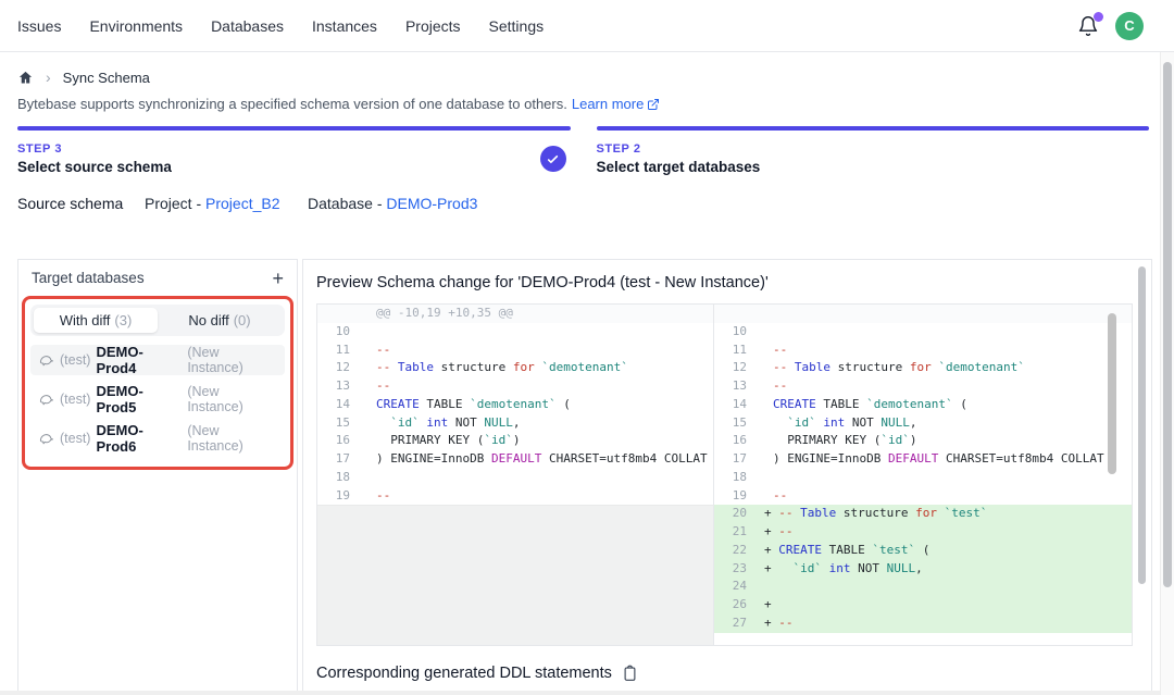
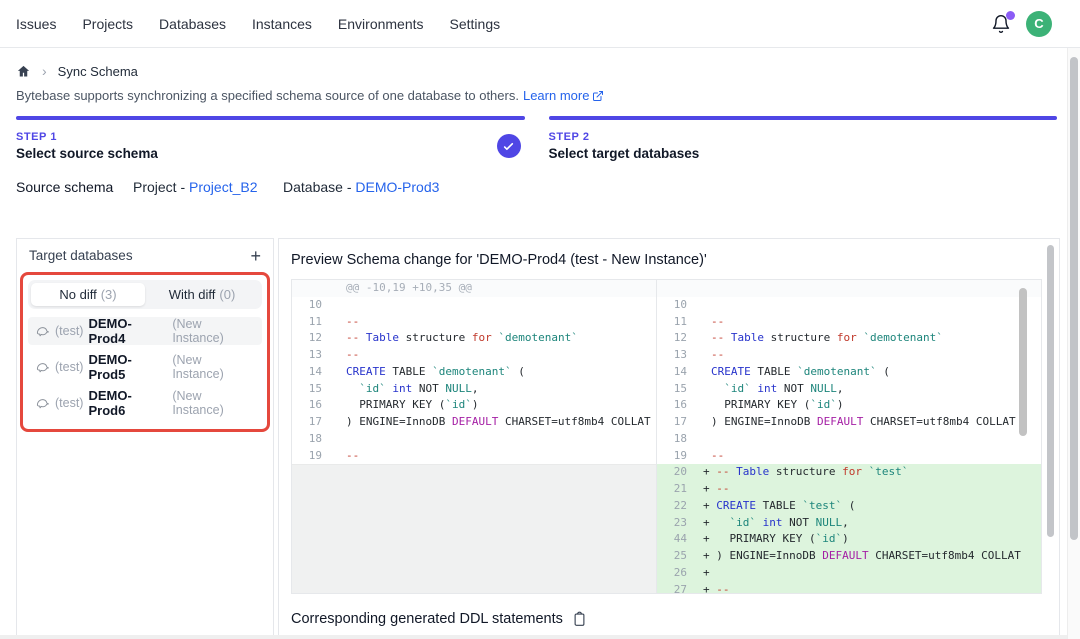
  Issues
- Environments
+ Projects
  Databases
  Instances
- Projects
+ Environments
  Settings
  C
  ›
  Sync Schema
- Bytebase supports synchronizing a specified schema version of one database to others.
+ Bytebase supports synchronizing a specified schema source of one database to others.
  Learn more
- STEP 3
+ STEP 1
  Select source schema
  STEP 2
  Select target databases
  Source schema
  Project - Project_B2
  Database - DEMO-Prod3
  Target databases
  +
- With diff
+ No diff
  (3)
- No diff
+ With diff
  (0)
  (test)
  DEMO-Prod4
  (New Instance)
  (test)
  DEMO-Prod5
  (New Instance)
  (test)
  DEMO-Prod6
  (New Instance)
  Preview Schema change for 'DEMO-Prod4 (test - New Instance)'
  @@ -10,19 +10,35 @@
  10
  11
  --
  12
  -- Table structure for `demotenant`
  13
  --
  14
  CREATE TABLE `demotenant` (
  15
  `id` int NOT NULL,
  16
  PRIMARY KEY (`id`)
  17
  ) ENGINE=InnoDB DEFAULT CHARSET=utf8mb4 COLLAT
  18
  19
  --
  10
  11
  --
  12
  -- Table structure for `demotenant`
  13
  --
  14
  CREATE TABLE `demotenant` (
  15
  `id` int NOT NULL,
  16
  PRIMARY KEY (`id`)
  17
  ) ENGINE=InnoDB DEFAULT CHARSET=utf8mb4 COLLAT
  18
  19
  --
  20
  + -- Table structure for `test`
  21
  + --
  22
  + CREATE TABLE `test` (
  23
  + `id` int NOT NULL,
- 24
+ 44
+ + PRIMARY KEY (`id`)
+ 25
+ + ) ENGINE=InnoDB DEFAULT CHARSET=utf8mb4 COLLAT
  26
  +
  27
  + --
  Corresponding generated DDL statements
